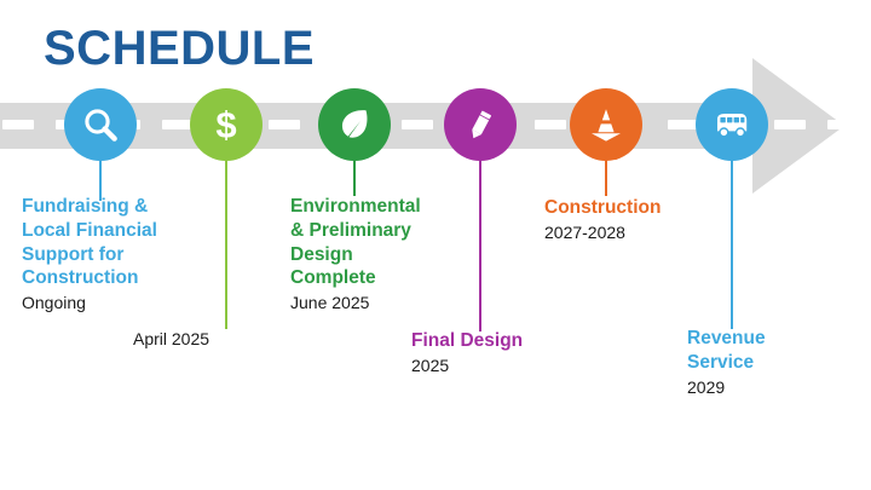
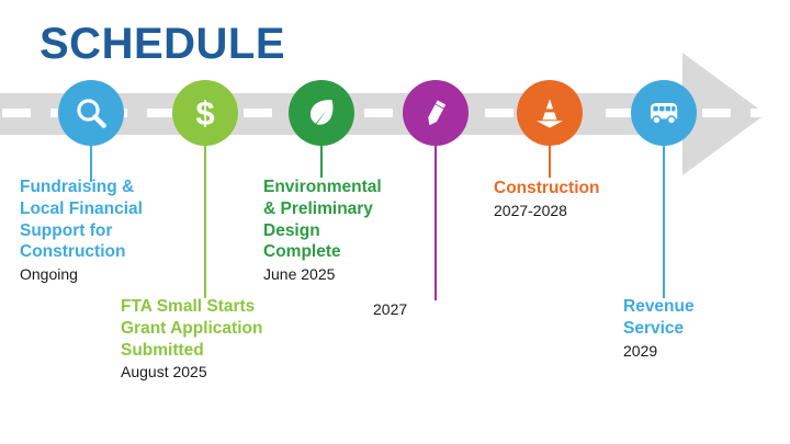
  SCHEDULE
  Fundraising &
  Local Financial
  Support for
  Construction
  Ongoing
  $
+ FTA Small Starts
+ Grant Application
+ Submitted
- April 2025
+ August 2025
  Environmental
  & Preliminary
  Design
  Complete
  June 2025
- Final Design
- 2025
+ 2027
  Construction
  2027-2028
  Revenue
  Service
  2029
